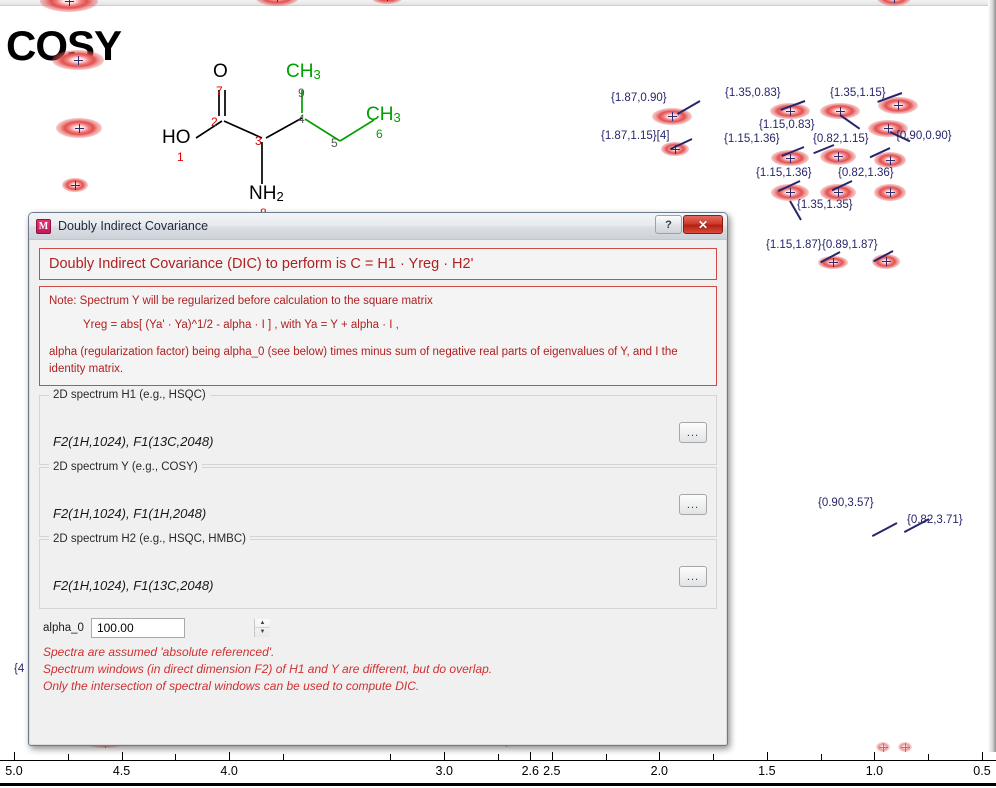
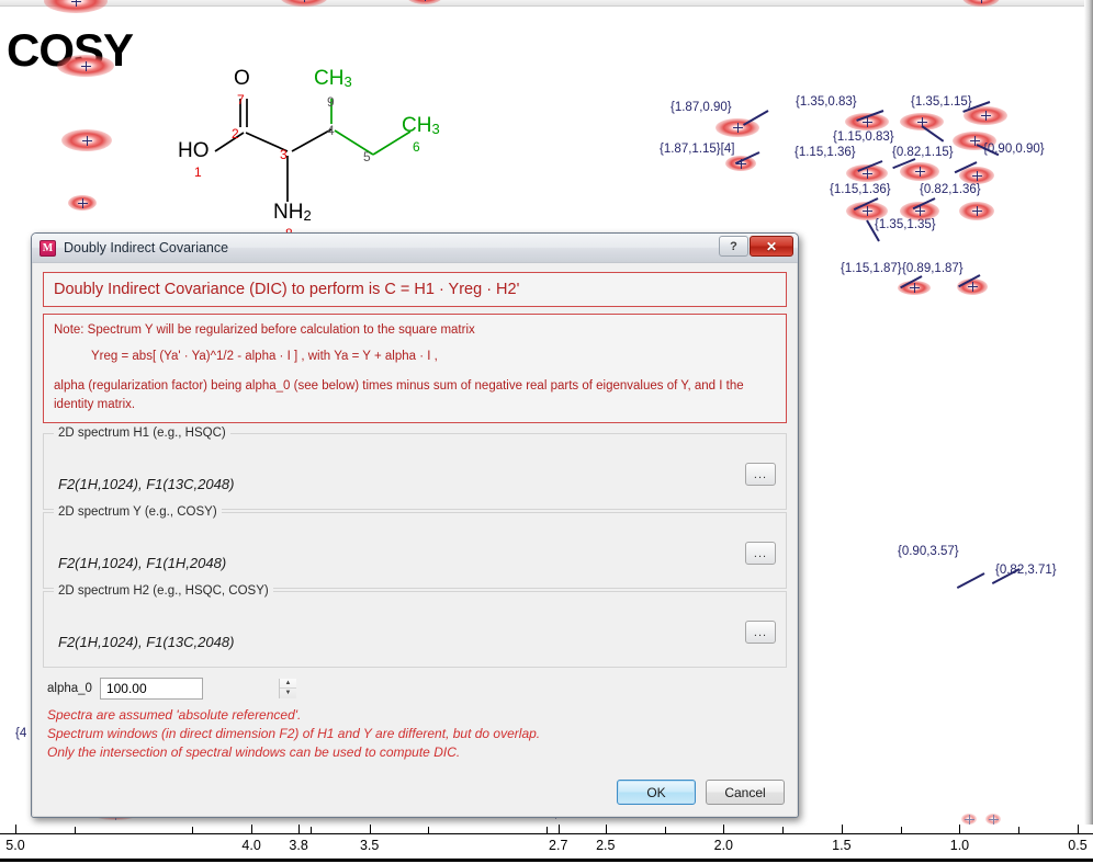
  COSY
  O
  7
  CH3
  9
  CH3
  6
  HO
  1
  NH2
  2
  3
  4
  5
  {1.87,0.90}
  {1.87,1.15}[4]
  {1.35,0.83}
  {1.15,0.83}
  {1.35,1.15}
  {0.90,0.90}
  {1.15,1.36}
  {0.82,1.15}
  {1.15,1.36}
  {1.35,1.35}
  {0.82,1.36}
  {1.15,1.87}
  {0.89,1.87}
  {0.90,3.57}
  {0.82,3.71}
  {4
  5.0
- 4.5
+ 3.8
  4.0
- 2.6
+ 3.5
- 3.0
+ 2.7
  2.5
  2.0
  1.5
  1.0
  0.5
  M
  Doubly Indirect Covariance
  ?
  ✕
  Doubly Indirect Covariance (DIC) to perform is C = H1 · Yreg · H2'
  Note: Spectrum Y will be regularized before calculation to the square matrix
  Yreg = abs[ (Ya' · Ya)^1/2 - alpha · I ] , with Ya = Y + alpha · I ,
  alpha (regularization factor) being alpha_0 (see below) times minus sum of negative real parts of eigenvalues of Y, and I the identity matrix.
  2D spectrum H1 (e.g., HSQC)
  F2(1H,1024), F1(13C,2048)
  ...
  2D spectrum Y (e.g., COSY)
  F2(1H,1024), F1(1H,2048)
  ...
- 2D spectrum H2 (e.g., HSQC, HMBC)
+ 2D spectrum H2 (e.g., HSQC, COSY)
  F2(1H,1024), F1(13C,2048)
  ...
  alpha_0
  100.00
  Spectra are assumed 'absolute referenced'.
  Spectrum windows (in direct dimension F2) of H1 and Y are different, but do overlap.
  Only the intersection of spectral windows can be used to compute DIC.
+ OK
+ Cancel
